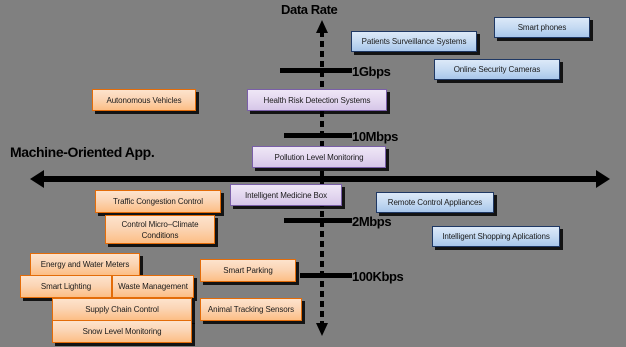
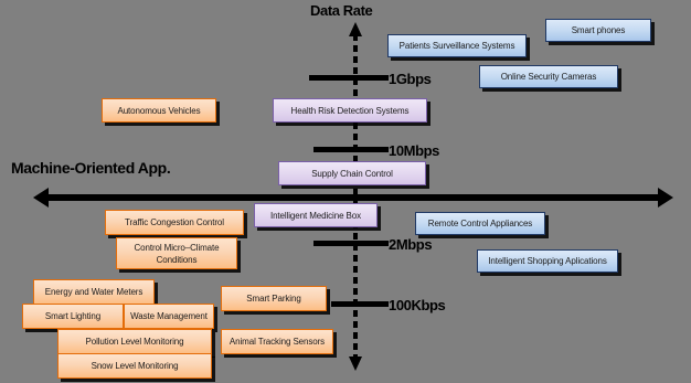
  Data Rate
  Machine-Oriented App.
  1Gbps
  10Mbps
  2Mbps
  100Kbps
  Patients Surveillance Systems
  Smart phones
  Online Security Cameras
  Autonomous Vehicles
  Health Risk Detection Systems
- Pollution Level Monitoring
+ Supply Chain Control
  Traffic Congestion Control
  Intelligent Medicine Box
  Remote Control Appliances
  Control Micro–Climate Conditions
  Intelligent Shopping Aplications
  Energy and Water Meters
  Smart Parking
  Smart Lighting
  Waste Management
- Supply Chain Control
+ Pollution Level Monitoring
  Animal Tracking Sensors
  Snow Level Monitoring
